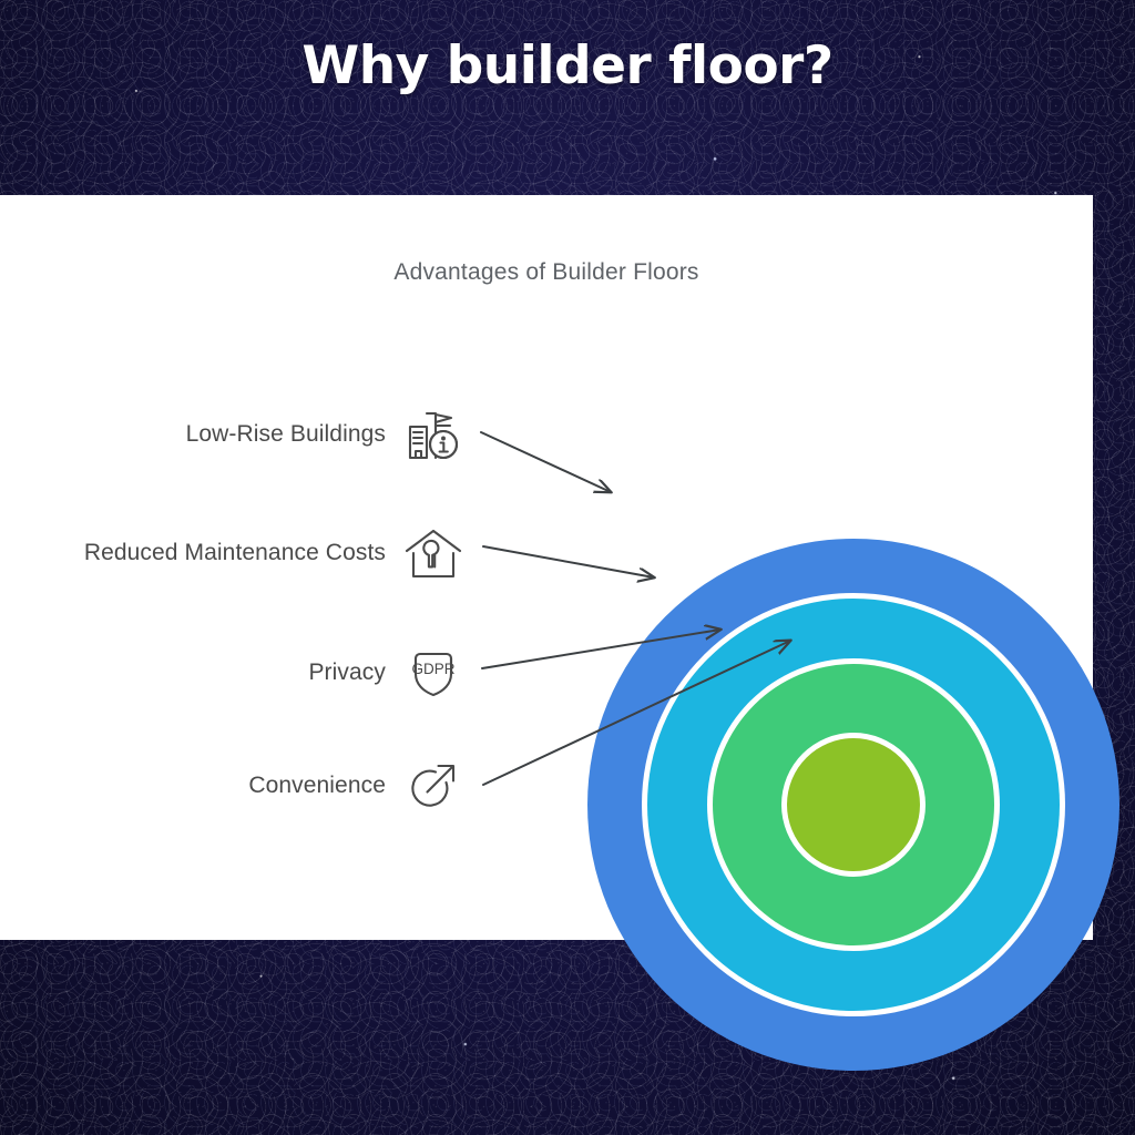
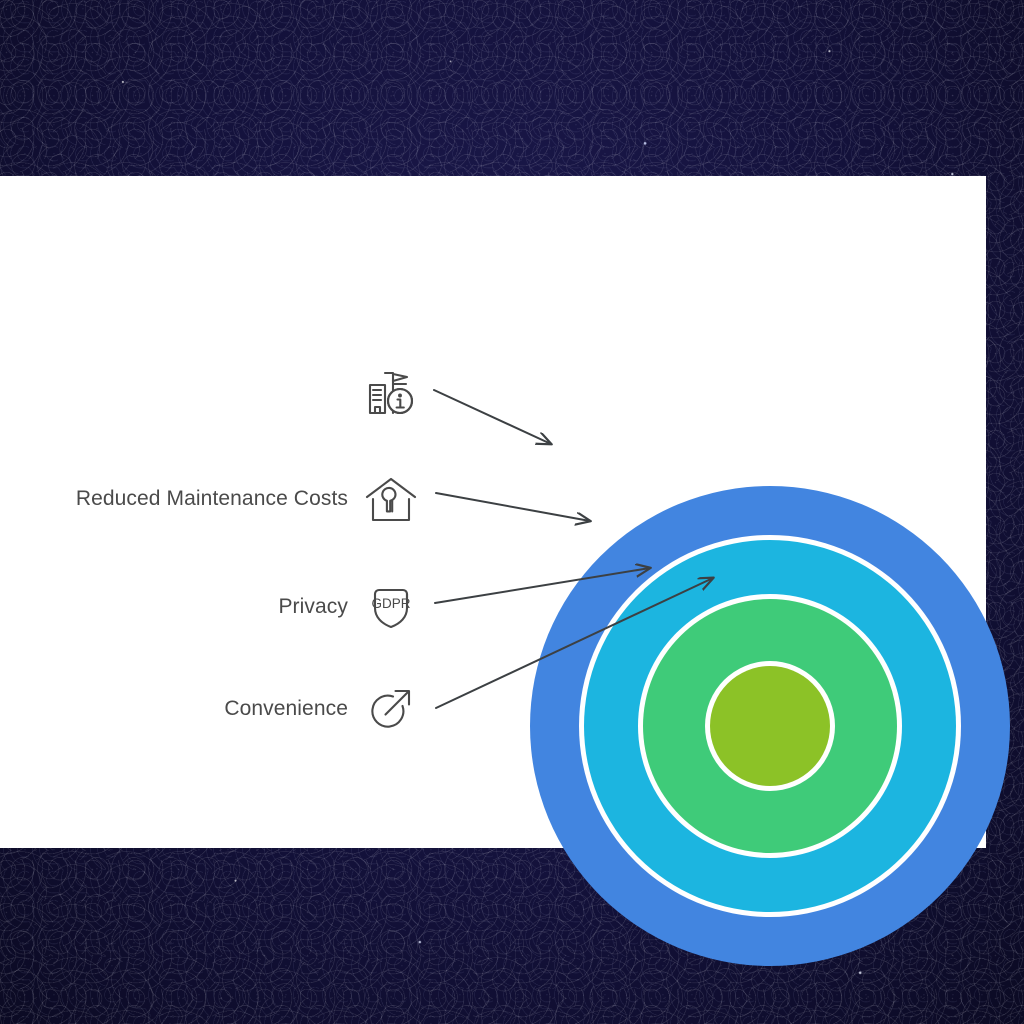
- Why builder floor?
- Advantages of Builder Floors
- Low-Rise Buildings
  Reduced Maintenance Costs
  Privacy
  GDPR
  Convenience
